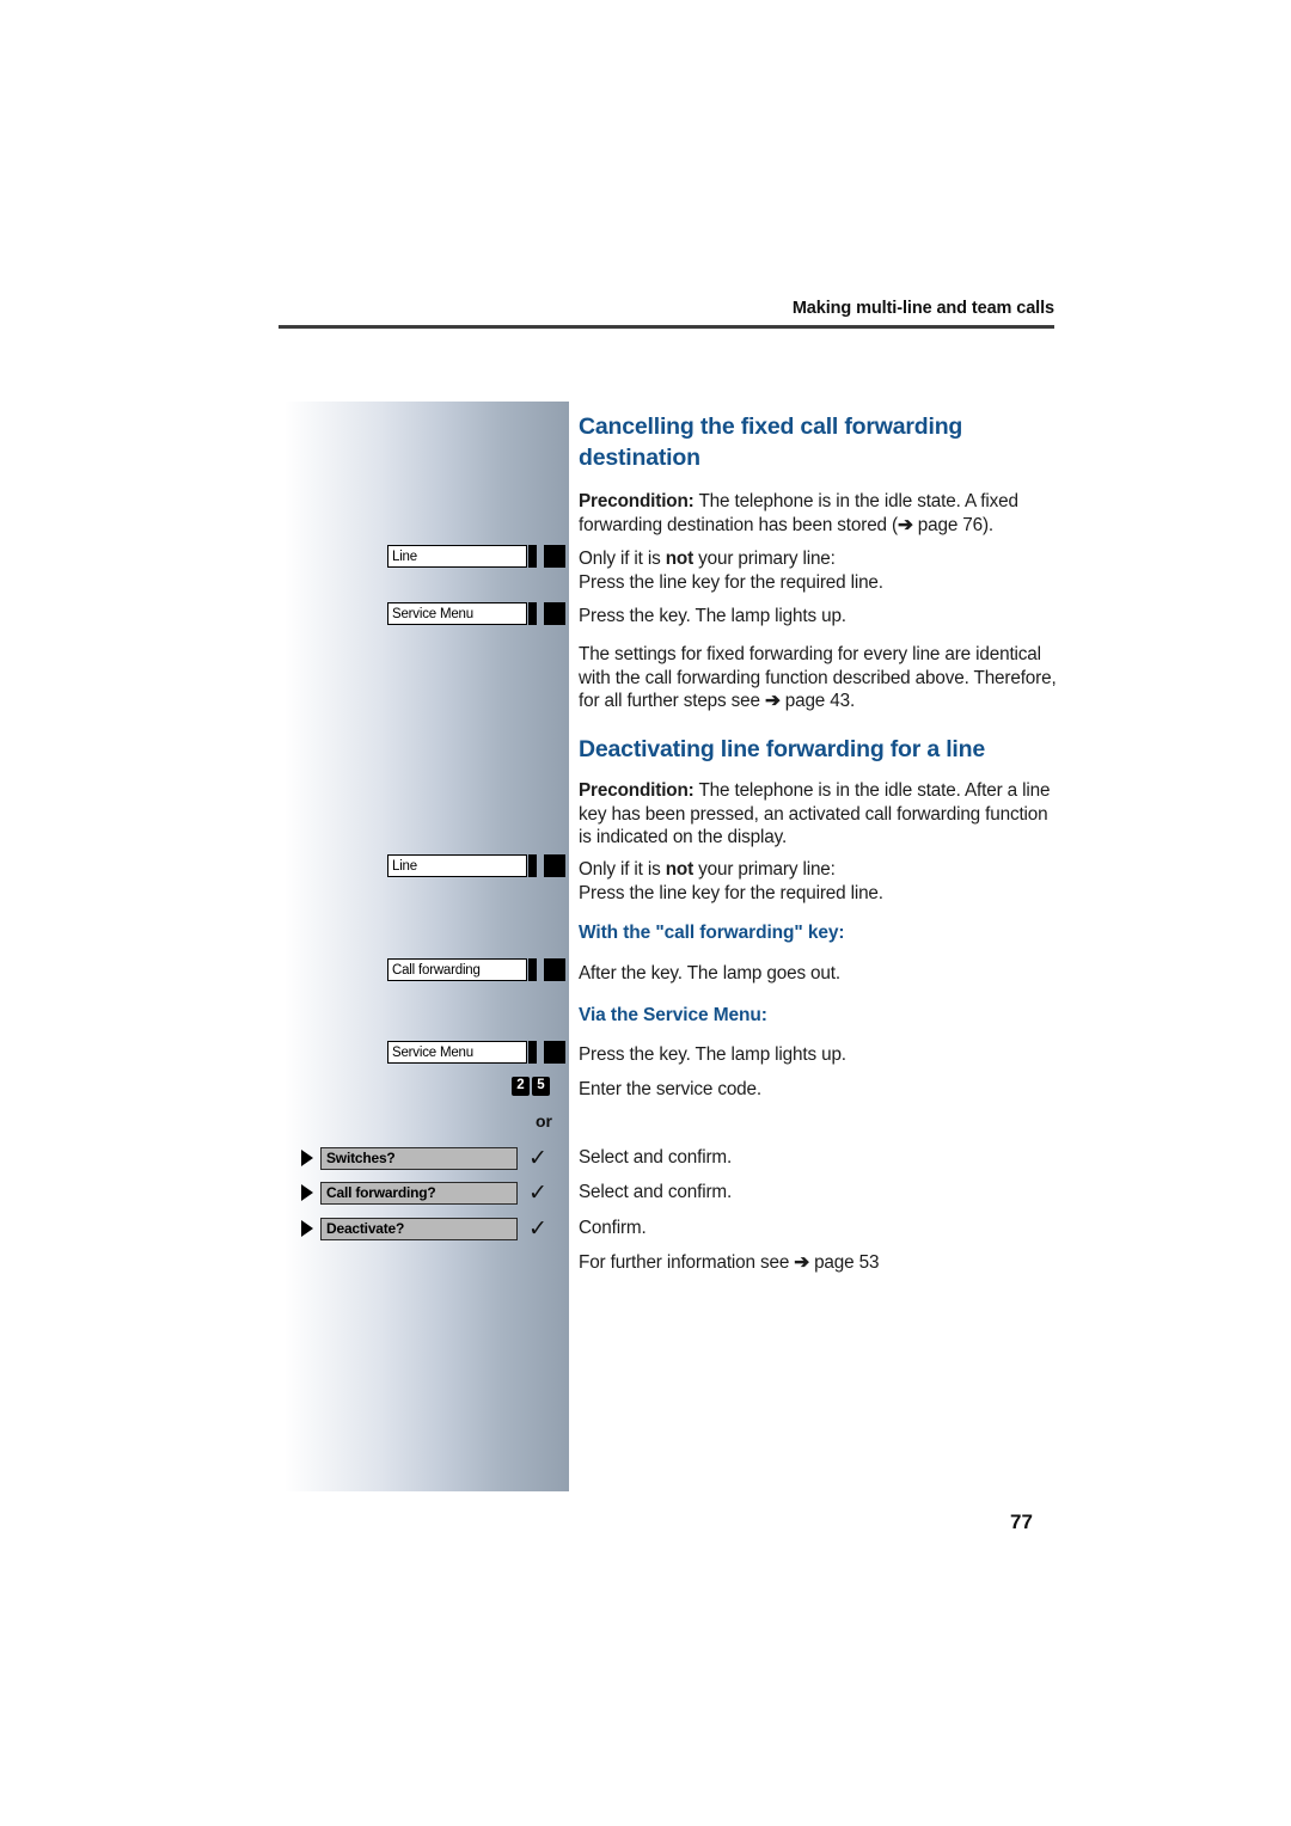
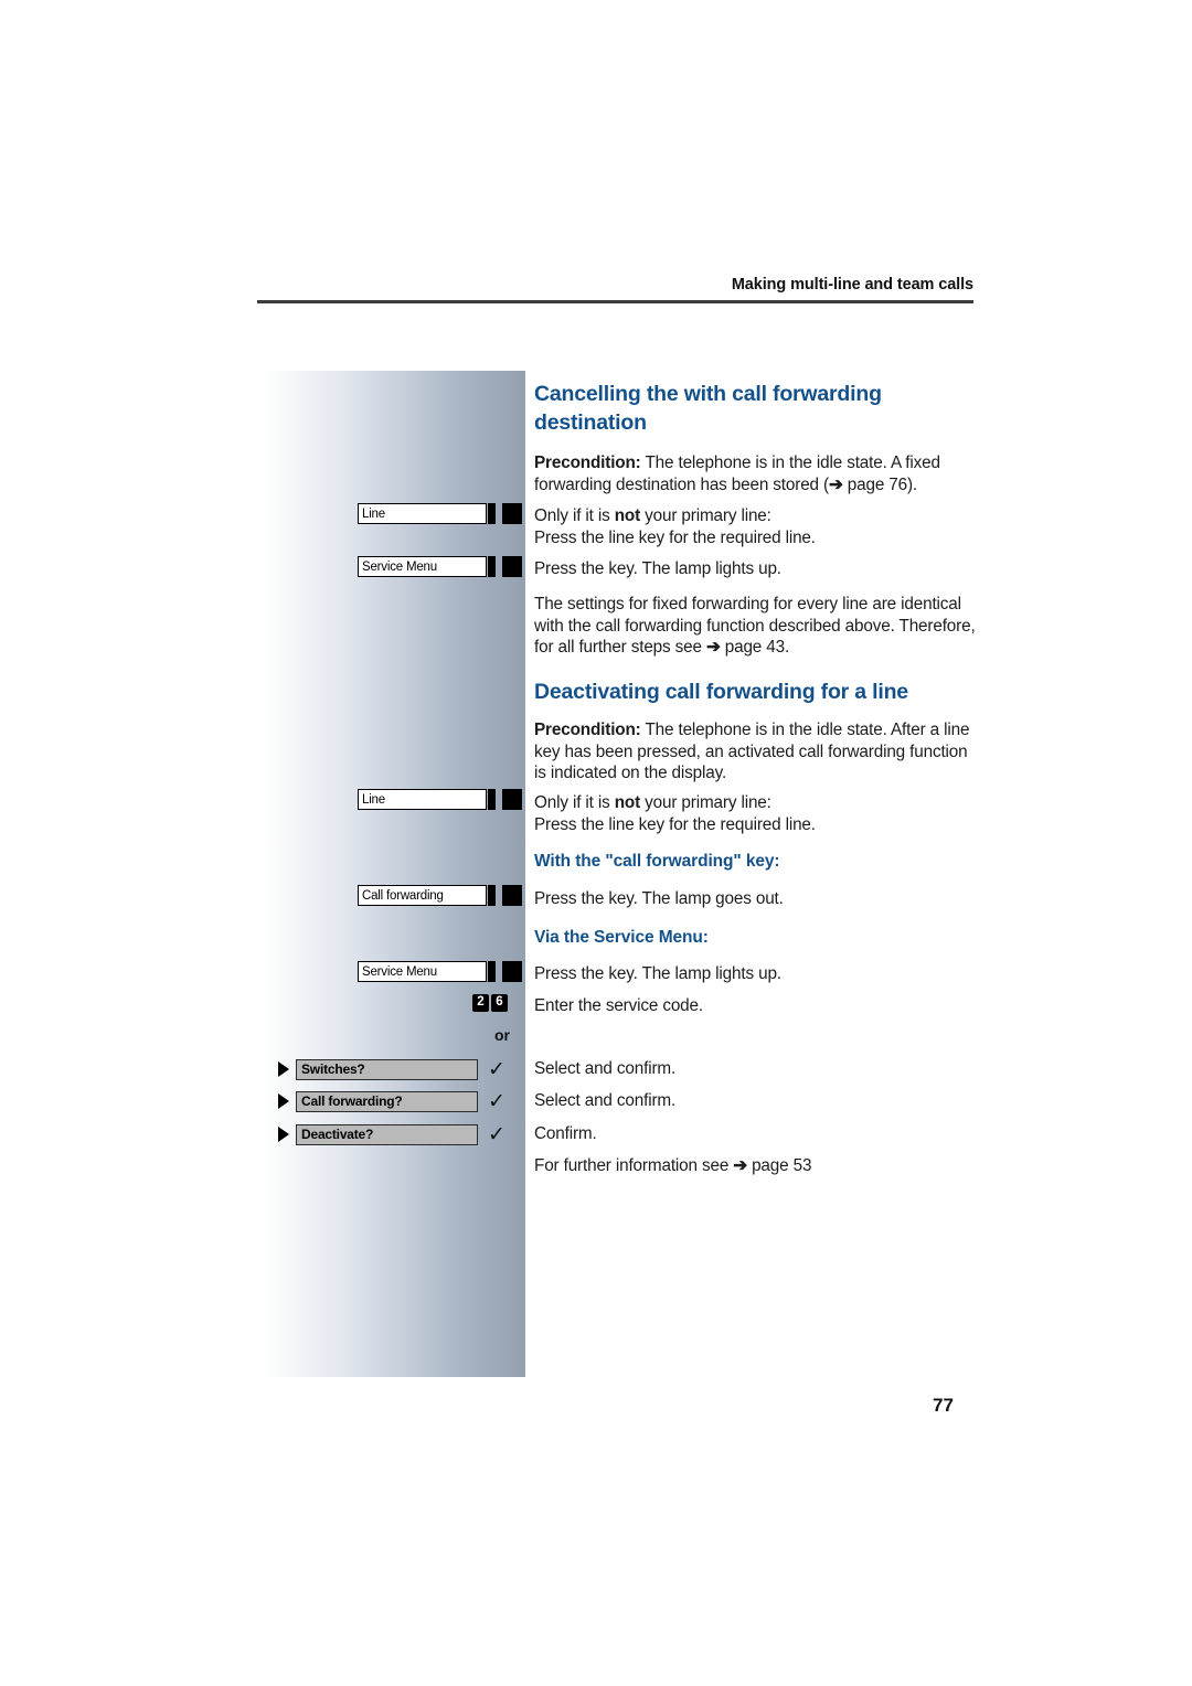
  Making multi-line and team calls
  Line
  Service Menu
  Line
  Call forwarding
  Service Menu
  2
- 5
+ 6
  or
  Switches?
  ✓
  Call forwarding?
  ✓
  Deactivate?
  ✓
- Cancelling the fixed call forwarding destination
+ Cancelling the with call forwarding destination
  Precondition: The telephone is in the idle state. A fixed forwarding destination has been stored (➔ page 76).
  Only if it is not your primary line:
  Press the line key for the required line.
  Press the key. The lamp lights up.
  The settings for fixed forwarding for every line are identical with the call forwarding function described above. Therefore, for all further steps see ➔ page 43.
- Deactivating line forwarding for a line
+ Deactivating call forwarding for a line
  Precondition: The telephone is in the idle state. After a line key has been pressed, an activated call forwarding function is indicated on the display.
  Only if it is not your primary line:
  Press the line key for the required line.
  With the "call forwarding" key:
- After the key. The lamp goes out.
+ Press the key. The lamp goes out.
  Via the Service Menu:
  Press the key. The lamp lights up.
  Enter the service code.
  Select and confirm.
  Select and confirm.
  Confirm.
  For further information see ➔ page 53
  77
